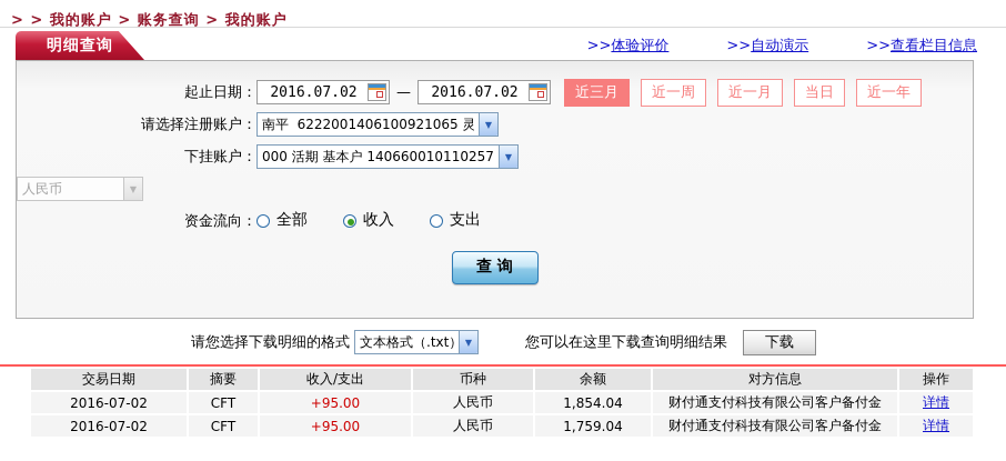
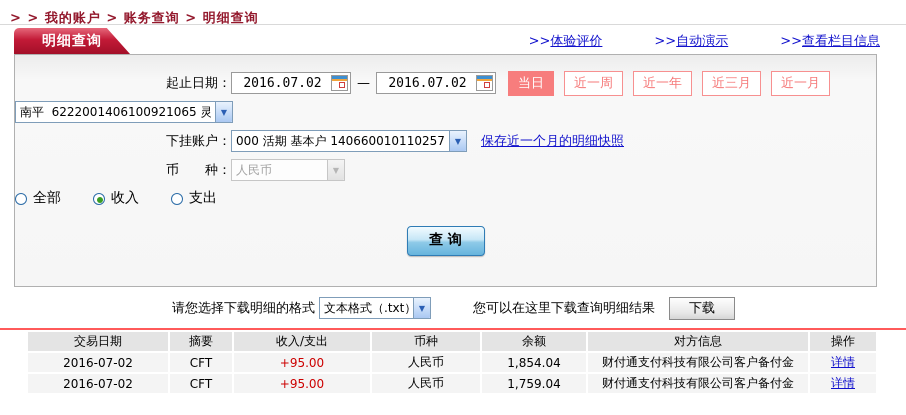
- > > 我的账户 > 账务查询 > 我的账户
+ > > 我的账户 > 账务查询 > 明细查询
  明细查询
  >>体验评价
  >>自动演示
  >>查看栏目信息
  起止日期：
  2016.07.02
  —
  2016.07.02
- 近三月
+ 当日
  近一周
- 近一月
+ 近一年
- 当日
+ 近三月
- 近一年
+ 近一月
- 请选择注册账户：
  南平 6222001406100921065 灵
  ▼
  下挂账户：
  000 活期 基本户 140660010110257
  ▼
+ 保存近一个月的明细快照
+ 币 种：
  人民币
  ▼
- 资金流向：
  全部
  收入
  支出
  查 询
  请您选择下载明细的格式
  文本格式（.txt
  ▼
  您可以在这里下载查询明细结果
  下载
  交易日期	摘要	收入/支出	币种	余额	对方信息	操作
  2016-07-02	CFT	+95.00	人民币	1,854.04	财付通支付科技有限公司客户备付金	详情
  2016-07-02	CFT	+95.00	人民币	1,759.04	财付通支付科技有限公司客户备付金	详情
